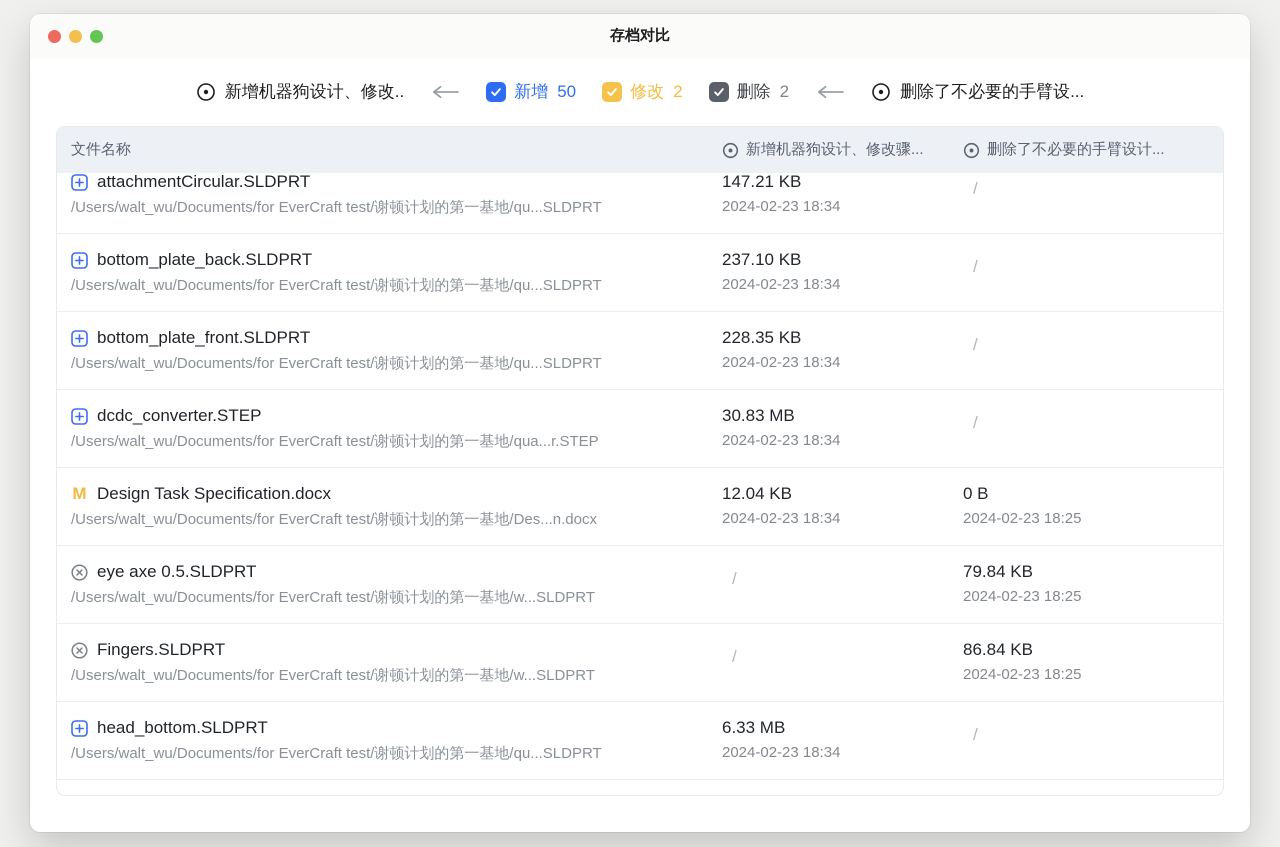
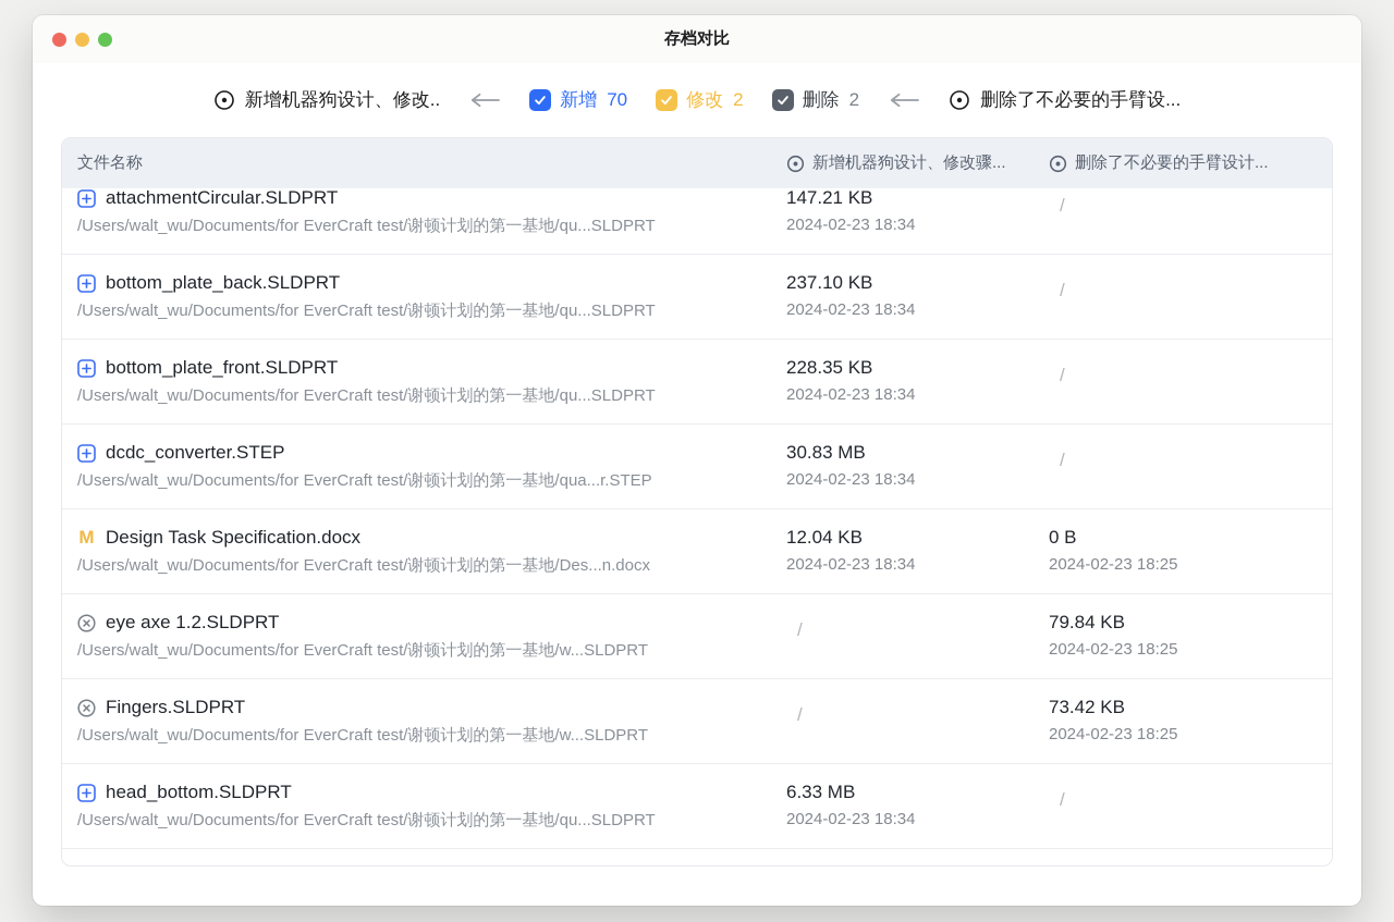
  存档对比
  新增机器狗设计、修改..
  新增
- 50
+ 70
  修改
  2
  删除
  2
  删除了不必要的手臂设...
  文件名称
  新增机器狗设计、修改骤...
  删除了不必要的手臂设计...
  attachmentCircular.SLDPRT
  /Users/walt_wu/Documents/for EverCraft test/谢顿计划的第一基地/qu...SLDPRT
  147.21 KB
  2024-02-23 18:34
  /
  bottom_plate_back.SLDPRT
  /Users/walt_wu/Documents/for EverCraft test/谢顿计划的第一基地/qu...SLDPRT
  237.10 KB
  2024-02-23 18:34
  /
  bottom_plate_front.SLDPRT
  /Users/walt_wu/Documents/for EverCraft test/谢顿计划的第一基地/qu...SLDPRT
  228.35 KB
  2024-02-23 18:34
  /
  dcdc_converter.STEP
  /Users/walt_wu/Documents/for EverCraft test/谢顿计划的第一基地/qua...r.STEP
  30.83 MB
  2024-02-23 18:34
  /
  M
  Design Task Specification.docx
  /Users/walt_wu/Documents/for EverCraft test/谢顿计划的第一基地/Des...n.docx
  12.04 KB
  2024-02-23 18:34
  0 B
  2024-02-23 18:25
- eye axe 0.5.SLDPRT
+ eye axe 1.2.SLDPRT
  /Users/walt_wu/Documents/for EverCraft test/谢顿计划的第一基地/w...SLDPRT
  /
  79.84 KB
  2024-02-23 18:25
  Fingers.SLDPRT
  /Users/walt_wu/Documents/for EverCraft test/谢顿计划的第一基地/w...SLDPRT
  /
- 86.84 KB
+ 73.42 KB
  2024-02-23 18:25
  head_bottom.SLDPRT
  /Users/walt_wu/Documents/for EverCraft test/谢顿计划的第一基地/qu...SLDPRT
  6.33 MB
  2024-02-23 18:34
  /
